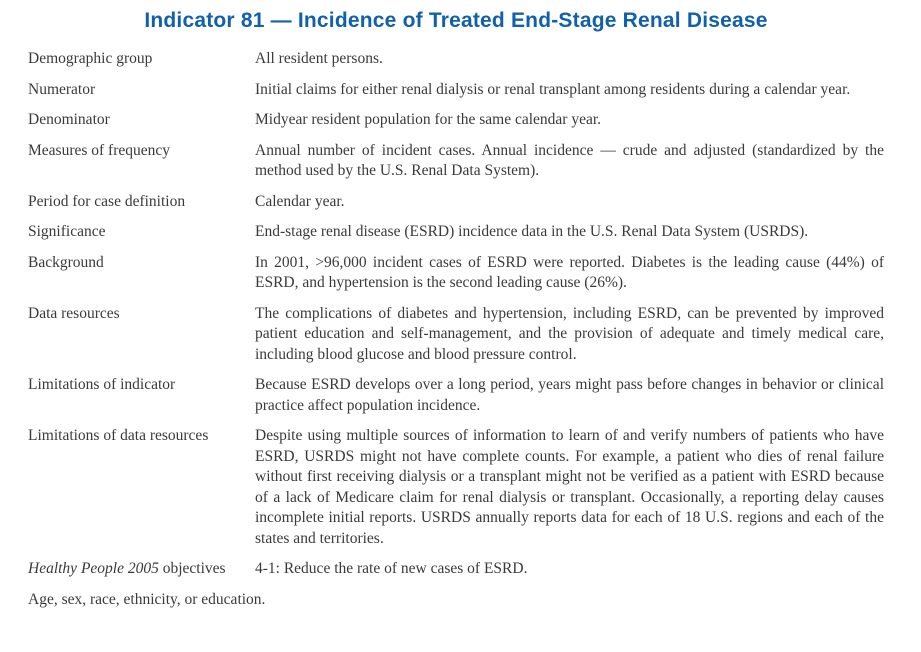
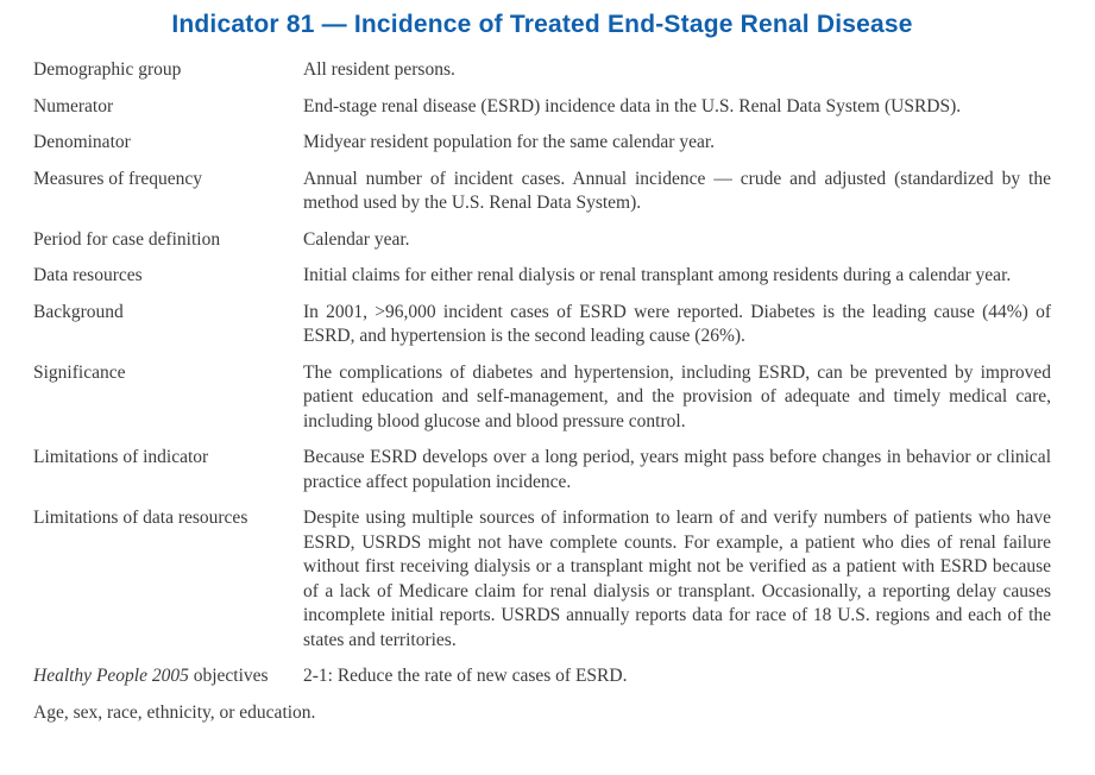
  Indicator 81 — Incidence of Treated End-Stage Renal Disease
  Demographic group
  All resident persons.
  Numerator
- Initial claims for either renal dialysis or renal transplant among residents during a calendar year.
+ End-stage renal disease (ESRD) incidence data in the U.S. Renal Data System (USRDS).
  Denominator
  Midyear resident population for the same calendar year.
  Measures of frequency
  Annual number of incident cases. Annual incidence — crude and adjusted (standardized by the method used by the U.S. Renal Data System).
  Period for case definition
  Calendar year.
- Significance
+ Data resources
- End-stage renal disease (ESRD) incidence data in the U.S. Renal Data System (USRDS).
+ Initial claims for either renal dialysis or renal transplant among residents during a calendar year.
  Background
  In 2001, >96,000 incident cases of ESRD were reported. Diabetes is the leading cause (44%) of ESRD, and hypertension is the second leading cause (26%).
- Data resources
+ Significance
  The complications of diabetes and hypertension, including ESRD, can be prevented by improved patient education and self-management, and the provision of adequate and timely medical care, including blood glucose and blood pressure control.
  Limitations of indicator
  Because ESRD develops over a long period, years might pass before changes in behavior or clinical practice affect population incidence.
  Limitations of data resources
- Despite using multiple sources of information to learn of and verify numbers of patients who have ESRD, USRDS might not have complete counts. For example, a patient who dies of renal failure without first receiving dialysis or a transplant might not be verified as a patient with ESRD because of a lack of Medicare claim for renal dialysis or transplant. Occasionally, a reporting delay causes incomplete initial reports. USRDS annually reports data for each of 18 U.S. regions and each of the states and territories.
+ Despite using multiple sources of information to learn of and verify numbers of patients who have ESRD, USRDS might not have complete counts. For example, a patient who dies of renal failure without first receiving dialysis or a transplant might not be verified as a patient with ESRD because of a lack of Medicare claim for renal dialysis or transplant. Occasionally, a reporting delay causes incomplete initial reports. USRDS annually reports data for race of 18 U.S. regions and each of the states and territories.
  Healthy People 2005 objectives
- 4-1: Reduce the rate of new cases of ESRD.
+ 2-1: Reduce the rate of new cases of ESRD.
  Age, sex, race, ethnicity, or education.
